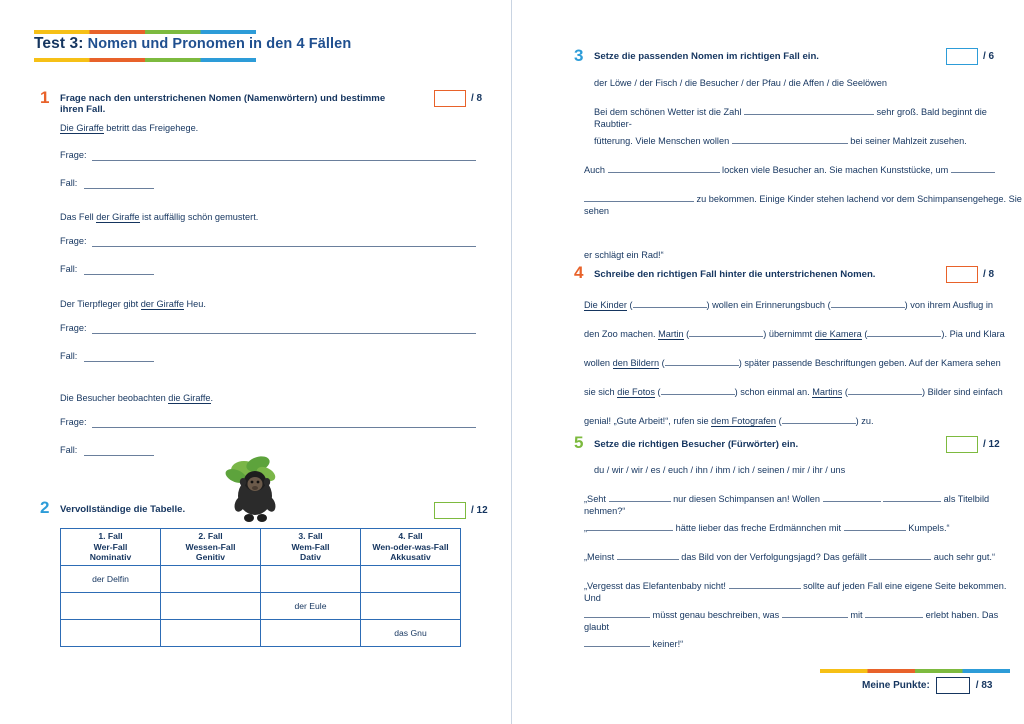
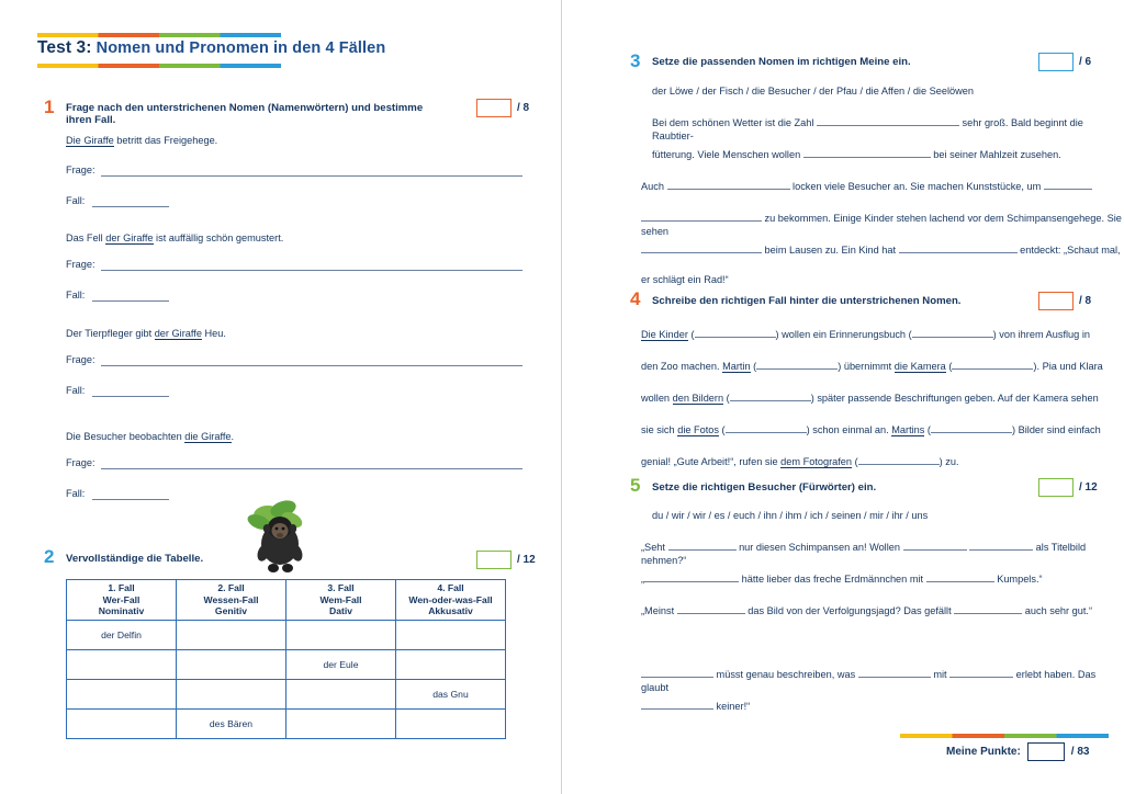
  Test 3: Nomen und Pronomen in den 4 Fällen
  1
  Frage nach den unterstrichenen Nomen (Namenwörtern) und bestimme ihren Fall.
  / 8
  Die Giraffe betritt das Freigehege.
  Frage:
  Fall:
  Das Fell der Giraffe ist auffällig schön gemustert.
  Frage:
  Fall:
  Der Tierpfleger gibt der Giraffe Heu.
  Frage:
  Fall:
  Die Besucher beobachten die Giraffe.
  Frage:
  Fall:
  2
  Vervollständige die Tabelle.
  / 12
  1. Fall Wer-Fall Nominativ	2. Fall Wessen-Fall Genitiv	3. Fall Wem-Fall Dativ	4. Fall Wen-oder-was-Fall Akkusativ
  der Delfin
  		der Eule
  			das Gnu
+ 	des Bären
  3
- Setze die passenden Nomen im richtigen Fall ein.
+ Setze die passenden Nomen im richtigen Meine ein.
  / 6
  der Löwe / der Fisch / die Besucher / der Pfau / die Affen / die Seelöwen
  Bei dem schönen Wetter ist die Zahl sehr groß. Bald beginnt die Raubtier-
  fütterung. Viele Menschen wollen bei seiner Mahlzeit zusehen.
  Auch locken viele Besucher an. Sie machen Kunststücke, um
  zu bekommen. Einige Kinder stehen lachend vor dem Schimpansengehege. Sie sehen
+ beim Lausen zu. Ein Kind hat entdeckt: „Schaut mal,
  er schlägt ein Rad!“
  4
  Schreibe den richtigen Fall hinter die unterstrichenen Nomen.
  / 8
  Die Kinder ( ) wollen ein Erinnerungsbuch ( ) von ihrem Ausflug in
  den Zoo machen. Martin ( ) übernimmt die Kamera ( ). Pia und Klara
  wollen den Bildern ( ) später passende Beschriftungen geben. Auf der Kamera sehen
  sie sich die Fotos ( ) schon einmal an. Martins ( ) Bilder sind einfach
  genial! „Gute Arbeit!“, rufen sie dem Fotografen ( ) zu.
  5
  Setze die richtigen Besucher (Fürwörter) ein.
  / 12
  du / wir / wir / es / euch / ihn / ihm / ich / seinen / mir / ihr / uns
  „Seht nur diesen Schimpansen an! Wollen als Titelbild nehmen?“
  „ hätte lieber das freche Erdmännchen mit Kumpels.“
  „Meinst das Bild von der Verfolgungsjagd? Das gefällt auch sehr gut.“
- „Vergesst das Elefantenbaby nicht! sollte auf jeden Fall eine eigene Seite bekommen. Und
  müsst genau beschreiben, was mit erlebt haben. Das glaubt
  keiner!“
  Meine Punkte:
  / 83
